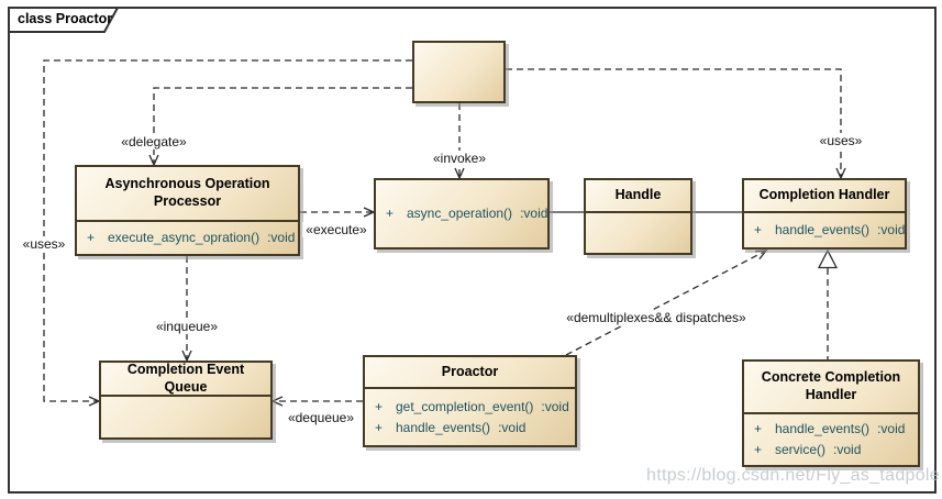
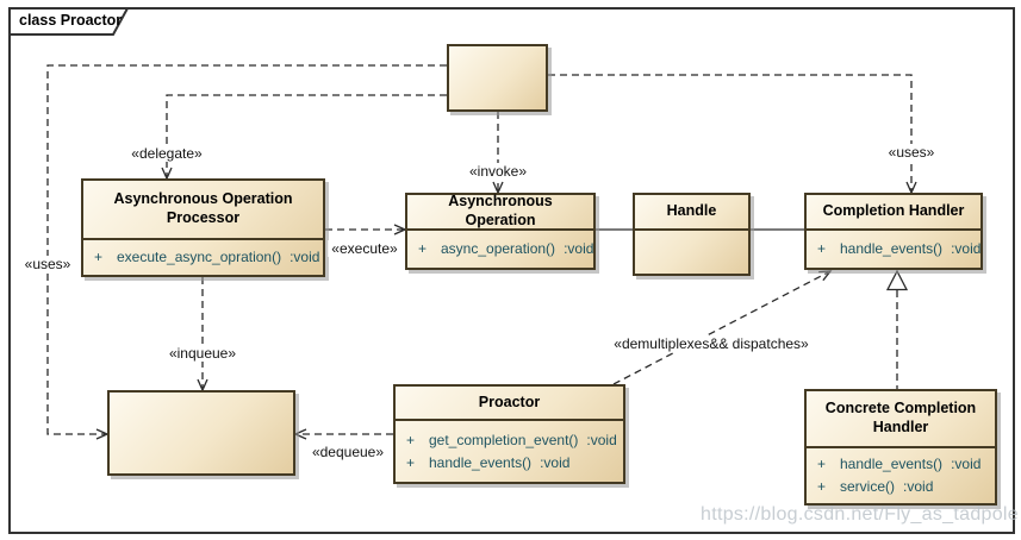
  class Proactor
  Asynchronous Operation Processor
  +
  execute_async_opration()
  :void
+ Asynchronous Operation
  +
  async_operation()
  :void
  Handle
  Completion Handler
  +
  handle_events()
  :void
- Completion Event Queue
  Proactor
  +
  get_completion_event()
  :void
  +
  handle_events()
  :void
  Concrete Completion Handler
  +
  handle_events()
  :void
  +
  service()
  :void
  «delegate»
  «invoke»
  «uses»
  «uses»
  «execute»
  «inqueue»
  «dequeue»
  «demultiplexes&& dispatches»
  https://blog.csdn.net/Fly_as_tadpole
